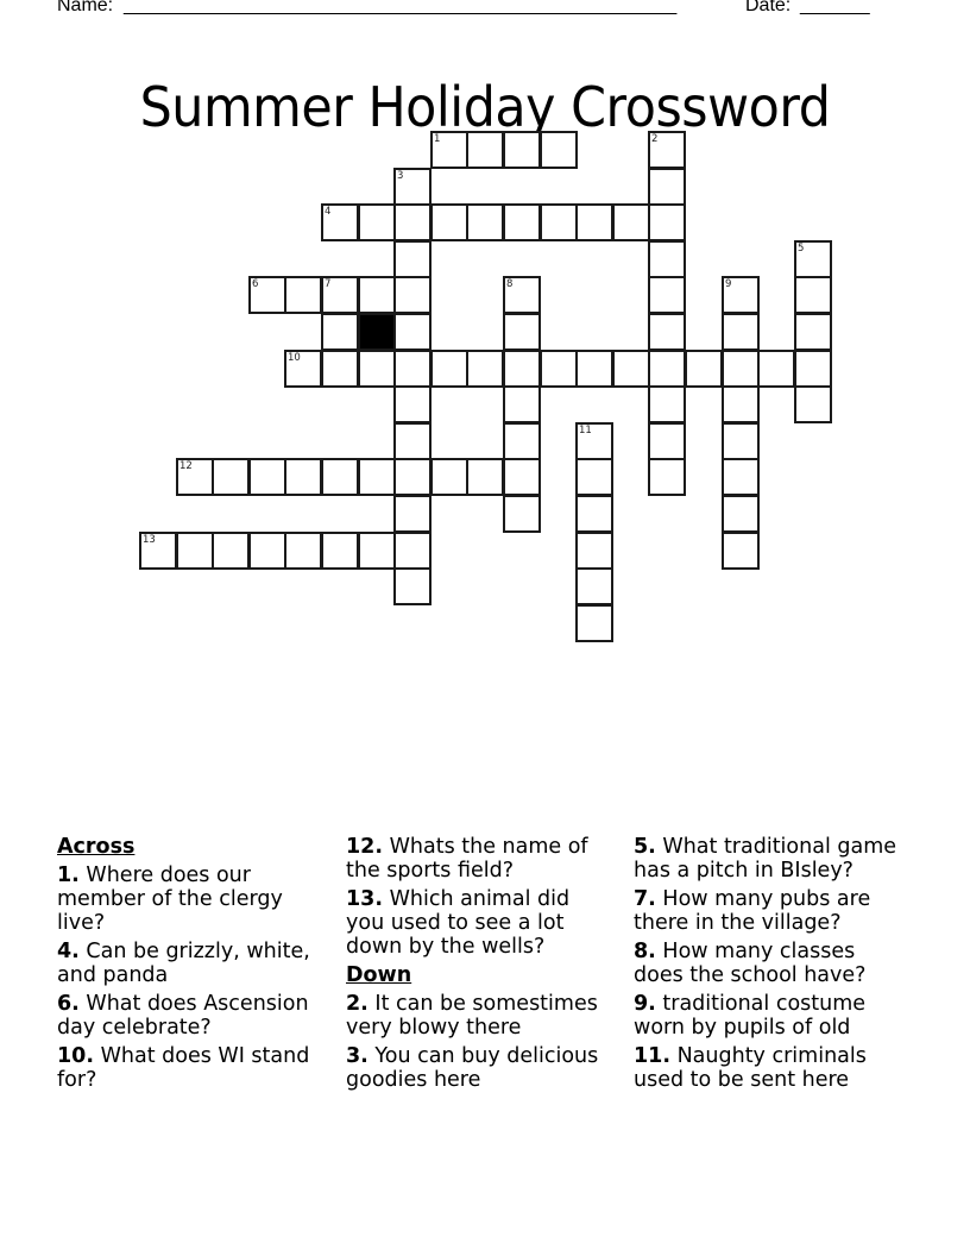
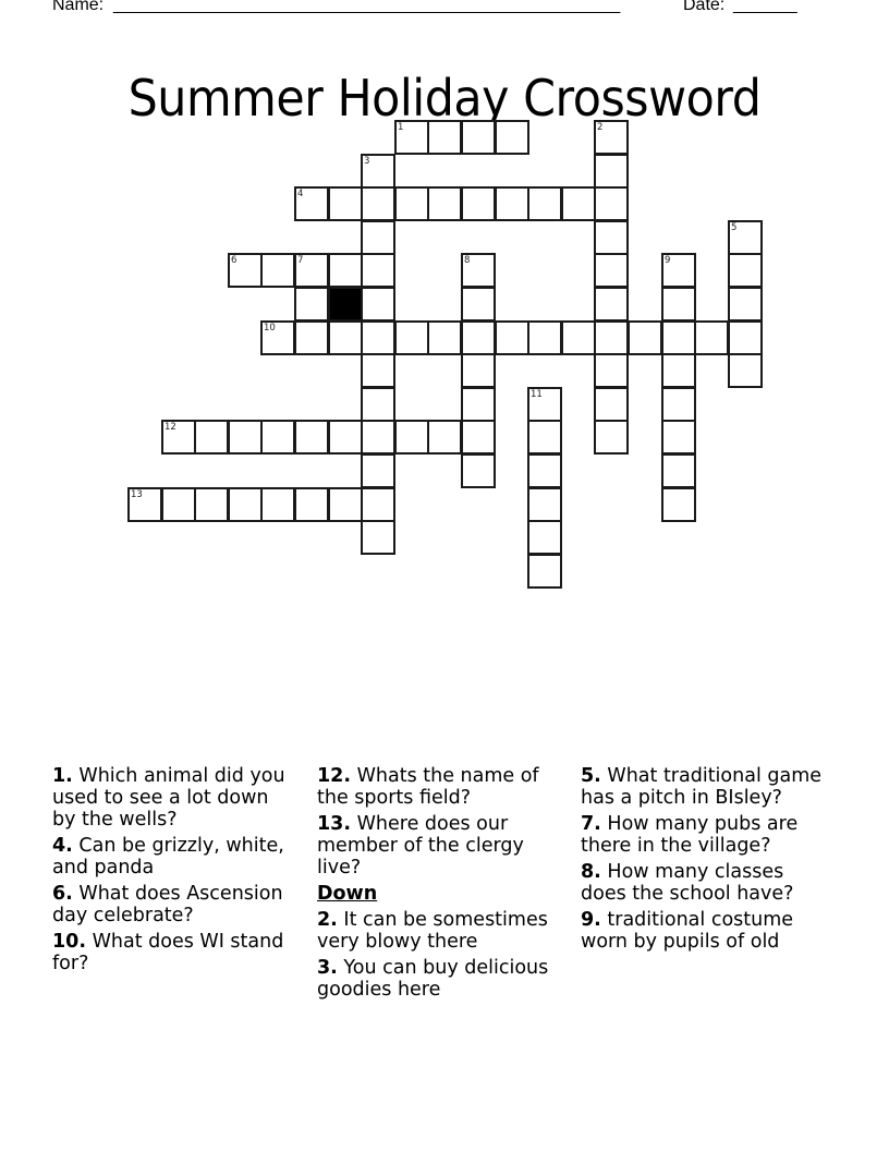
  Name:
  ________________________________________________________
  Date:
  _______
  Summer Holiday Crossword
  1
  2
  3
  4
  5
  6
  7
  8
  9
  10
  11
  12
  13
- Across
- 1. Where does our member of the clergy live?
+ 1. Which animal did you used to see a lot down by the wells?
  4. Can be grizzly, white, and panda
  6. What does Ascension day celebrate?
  10. What does WI stand for?
  12. Whats the name of the sports field?
- 13. Which animal did you used to see a lot down by the wells?
+ 13. Where does our member of the clergy live?
  Down
  2. It can be somestimes very blowy there
  3. You can buy delicious goodies here
  5. What traditional game has a pitch in BIsley?
  7. How many pubs are there in the village?
  8. How many classes does the school have?
  9. traditional costume worn by pupils of old
- 11. Naughty criminals used to be sent here
